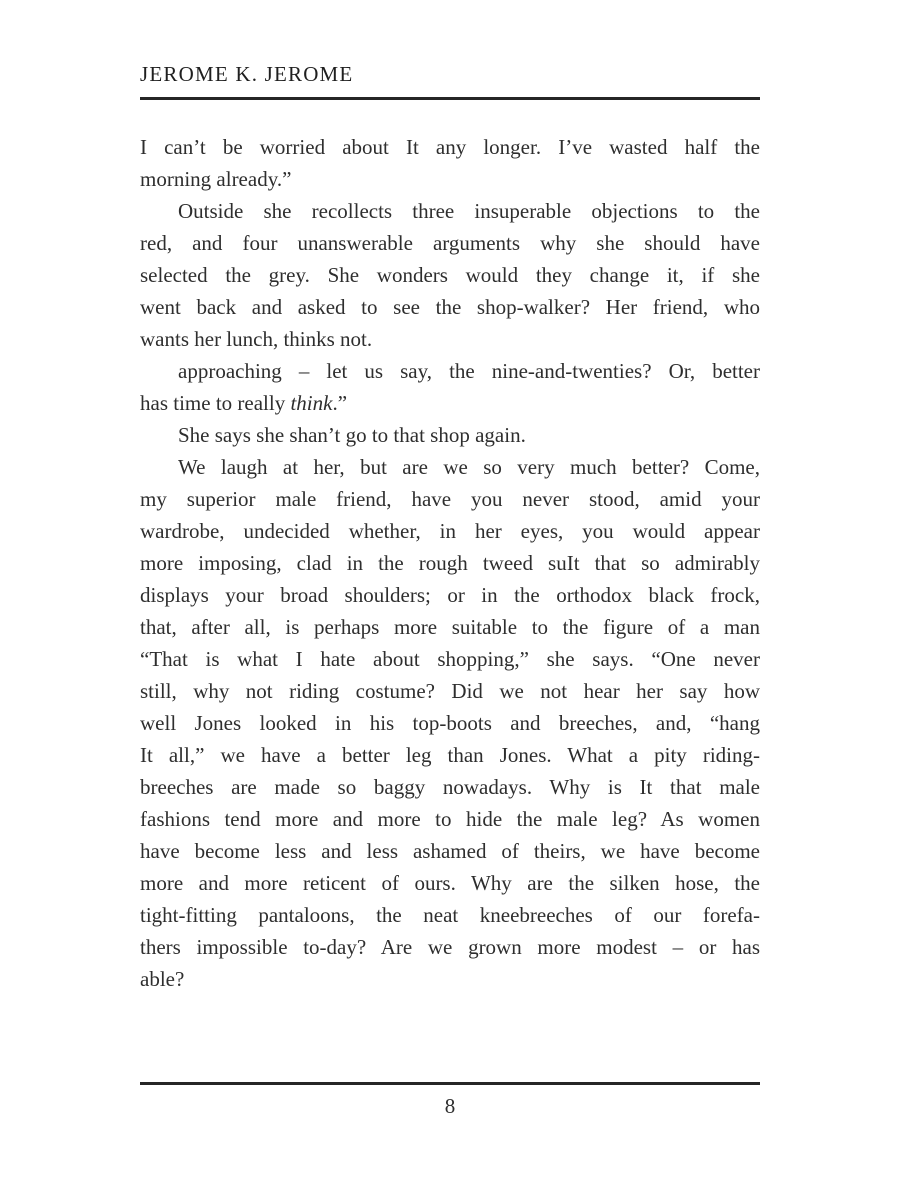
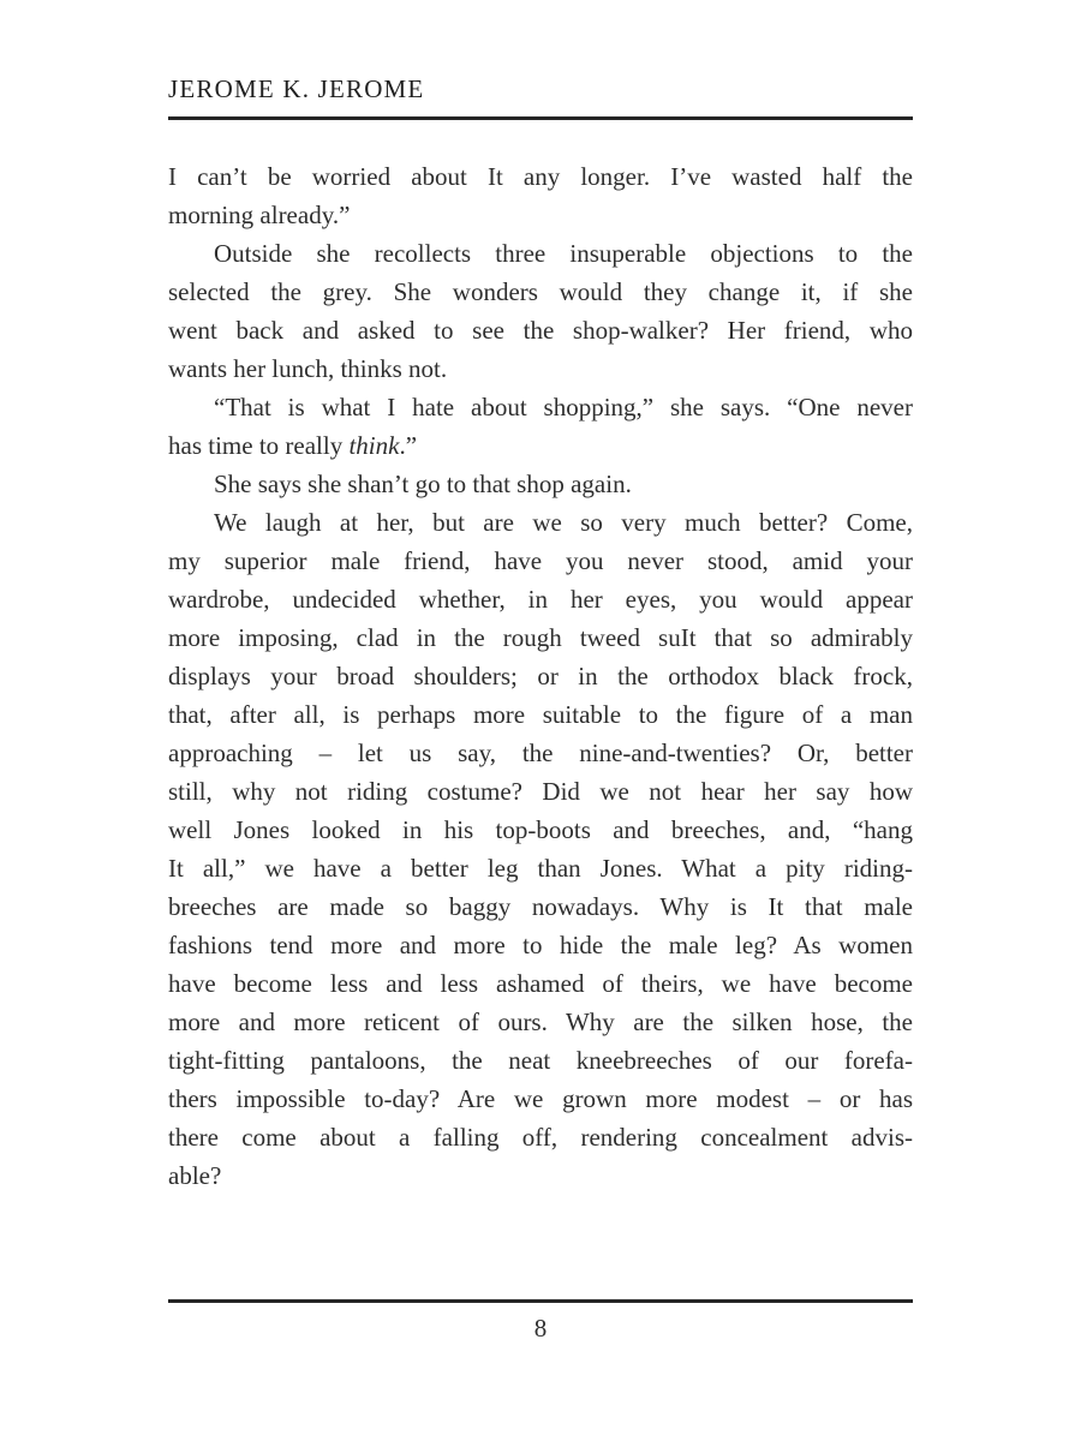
  JEROME K. JEROME
  I can’t be worried about It any longer. I’ve wasted half the
  morning already.”
  Outside she recollects three insuperable objections to the
- red, and four unanswerable arguments why she should have
  selected the grey. She wonders would they change it, if she
  went back and asked to see the shop-walker? Her friend, who
  wants her lunch, thinks not.
- approaching – let us say, the nine-and-twenties? Or, better
+ “That is what I hate about shopping,” she says. “One never
  has time to really think.”
  She says she shan’t go to that shop again.
  We laugh at her, but are we so very much better? Come,
  my superior male friend, have you never stood, amid your
  wardrobe, undecided whether, in her eyes, you would appear
  more imposing, clad in the rough tweed suIt that so admirably
  displays your broad shoulders; or in the orthodox black frock,
  that, after all, is perhaps more suitable to the figure of a man
- “That is what I hate about shopping,” she says. “One never
+ approaching – let us say, the nine-and-twenties? Or, better
  still, why not riding costume? Did we not hear her say how
  well Jones looked in his top-boots and breeches, and, “hang
  It all,” we have a better leg than Jones. What a pity riding-
  breeches are made so baggy nowadays. Why is It that male
  fashions tend more and more to hide the male leg? As women
  have become less and less ashamed of theirs, we have become
  more and more reticent of ours. Why are the silken hose, the
  tight-fitting pantaloons, the neat kneebreeches of our forefa-
  thers impossible to-day? Are we grown more modest – or has
+ there come about a falling off, rendering concealment advis-
  able?
  8
